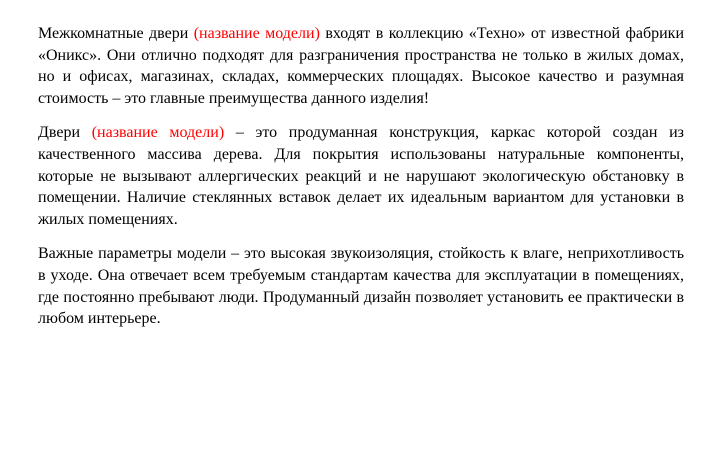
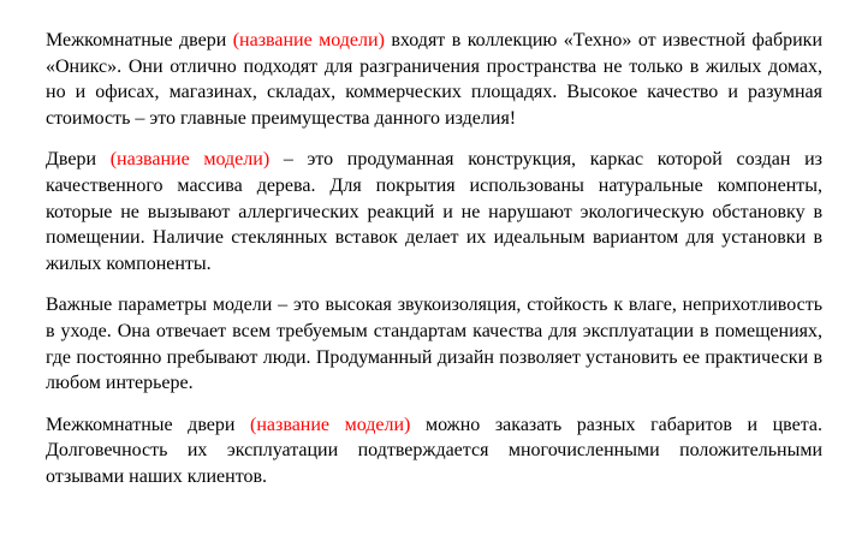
  Межкомнатные двери (название модели) входят в коллекцию «Техно» от известной фабрики «Оникс». Они отлично подходят для разграничения пространства не только в жилых домах, но и офисах, магазинах, складах, коммерческих площадях. Высокое качество и разумная стоимость – это главные преимущества данного изделия!
- Двери (название модели) – это продуманная конструкция, каркас которой создан из качественного массива дерева. Для покрытия использованы натуральные компоненты, которые не вызывают аллергических реакций и не нарушают экологическую обстановку в помещении. Наличие стеклянных вставок делает их идеальным вариантом для установки в жилых помещениях.
+ Двери (название модели) – это продуманная конструкция, каркас которой создан из качественного массива дерева. Для покрытия использованы натуральные компоненты, которые не вызывают аллергических реакций и не нарушают экологическую обстановку в помещении. Наличие стеклянных вставок делает их идеальным вариантом для установки в жилых компоненты.
  Важные параметры модели – это высокая звукоизоляция, стойкость к влаге, неприхотливость в уходе. Она отвечает всем требуемым стандартам качества для эксплуатации в помещениях, где постоянно пребывают люди. Продуманный дизайн позволяет установить ее практически в любом интерьере.
+ Межкомнатные двери (название модели) можно заказать разных габаритов и цвета. Долговечность их эксплуатации подтверждается многочисленными положительными отзывами наших клиентов.
